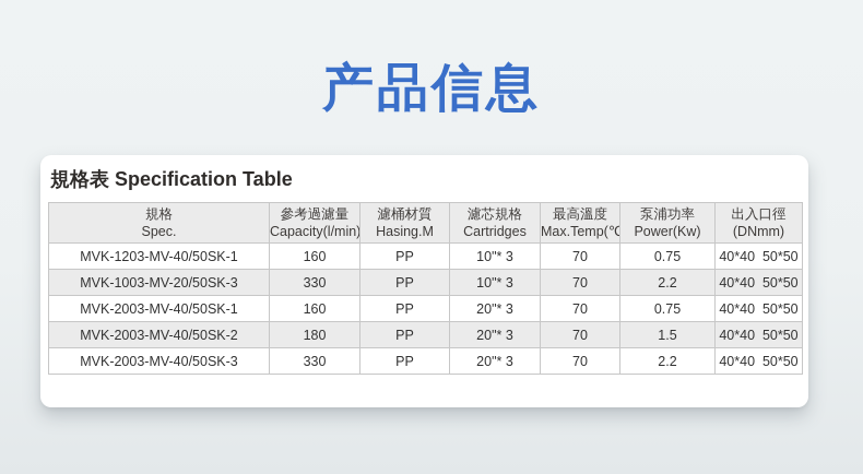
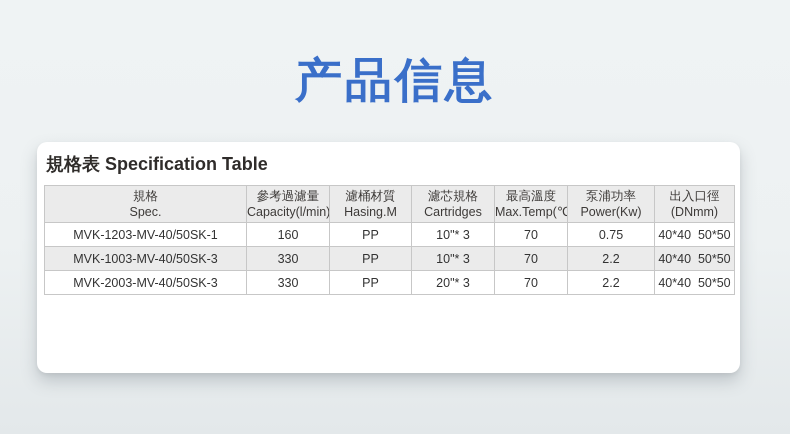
  产品信息
  規格表 Specification Table
  規格Spec.	參考過濾量Capacity(l/min)	濾桶材質Hasing.M	濾芯規格Cartridges	最高溫度Max.Temp(℃	泵浦功率Power(Kw)	出入口徑(DNmm)
  MVK-1203-MV-40/50SK-1	160	PP	10"* 3	70	0.75	40*40 50*50
- MVK-1003-MV-20/50SK-3	330	PP	10"* 3	70	2.2	40*40 50*50
+ MVK-1003-MV-40/50SK-3	330	PP	10"* 3	70	2.2	40*40 50*50
- MVK-2003-MV-40/50SK-1	160	PP	20"* 3	70	0.75	40*40 50*50
- MVK-2003-MV-40/50SK-2	180	PP	20"* 3	70	1.5	40*40 50*50
  MVK-2003-MV-40/50SK-3	330	PP	20"* 3	70	2.2	40*40 50*50
